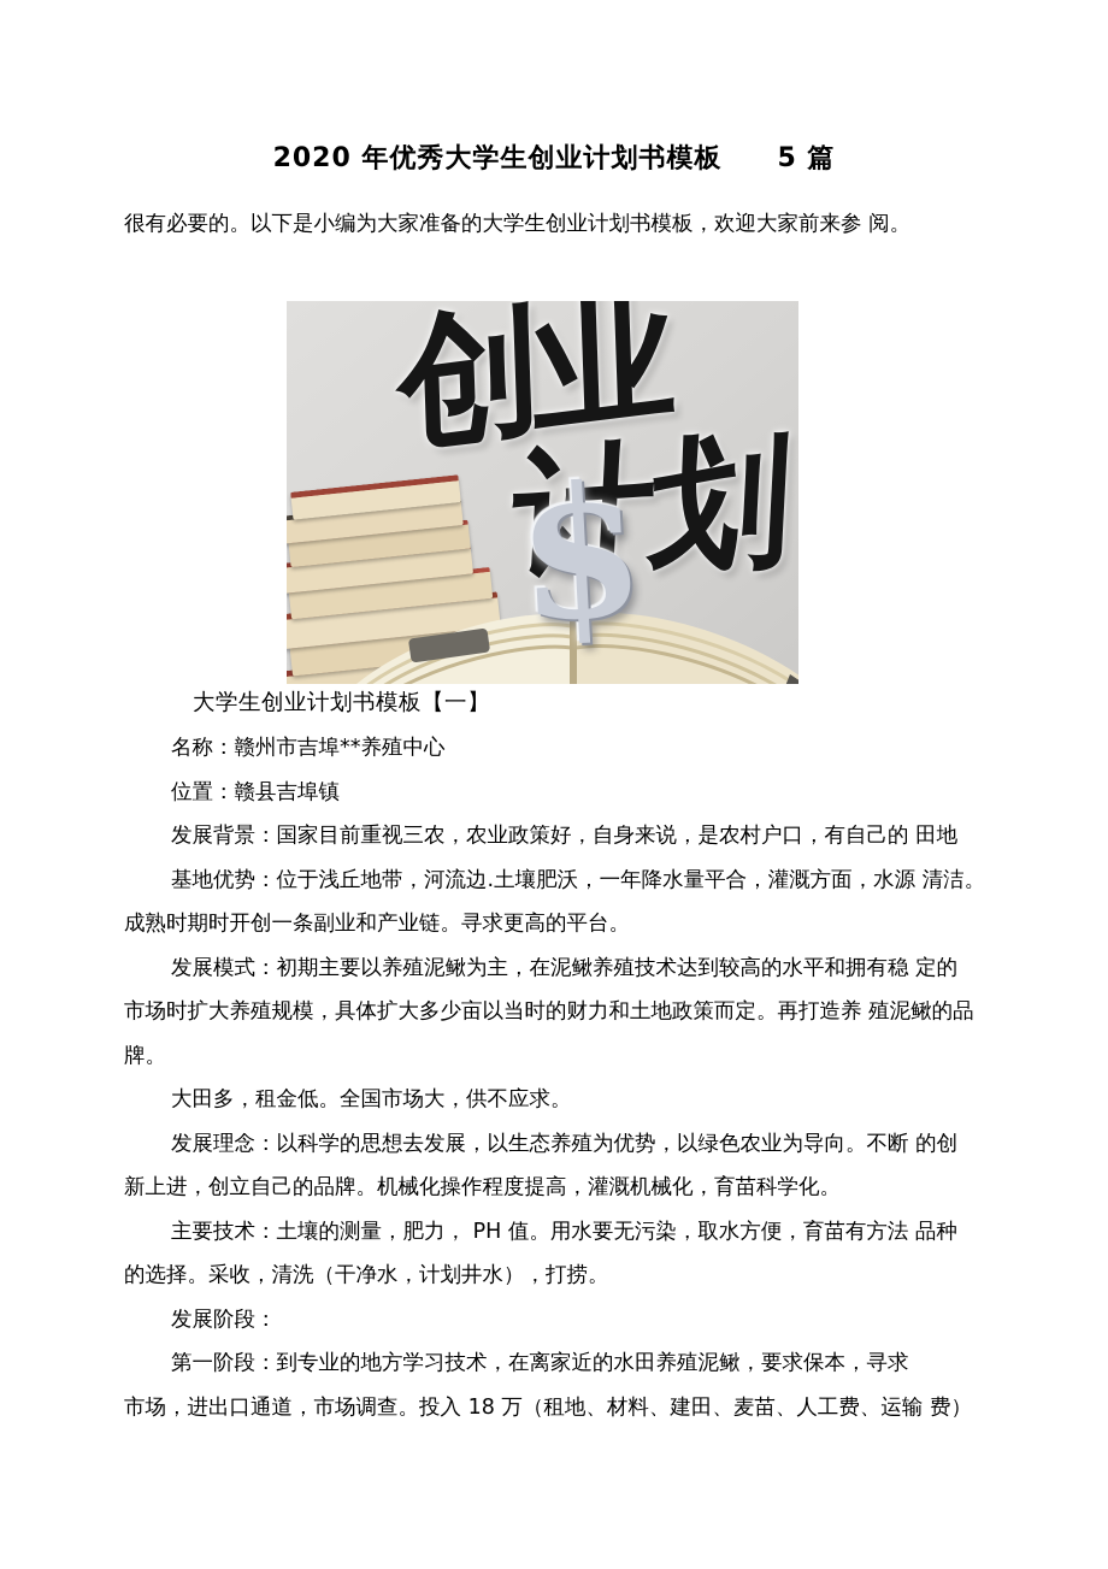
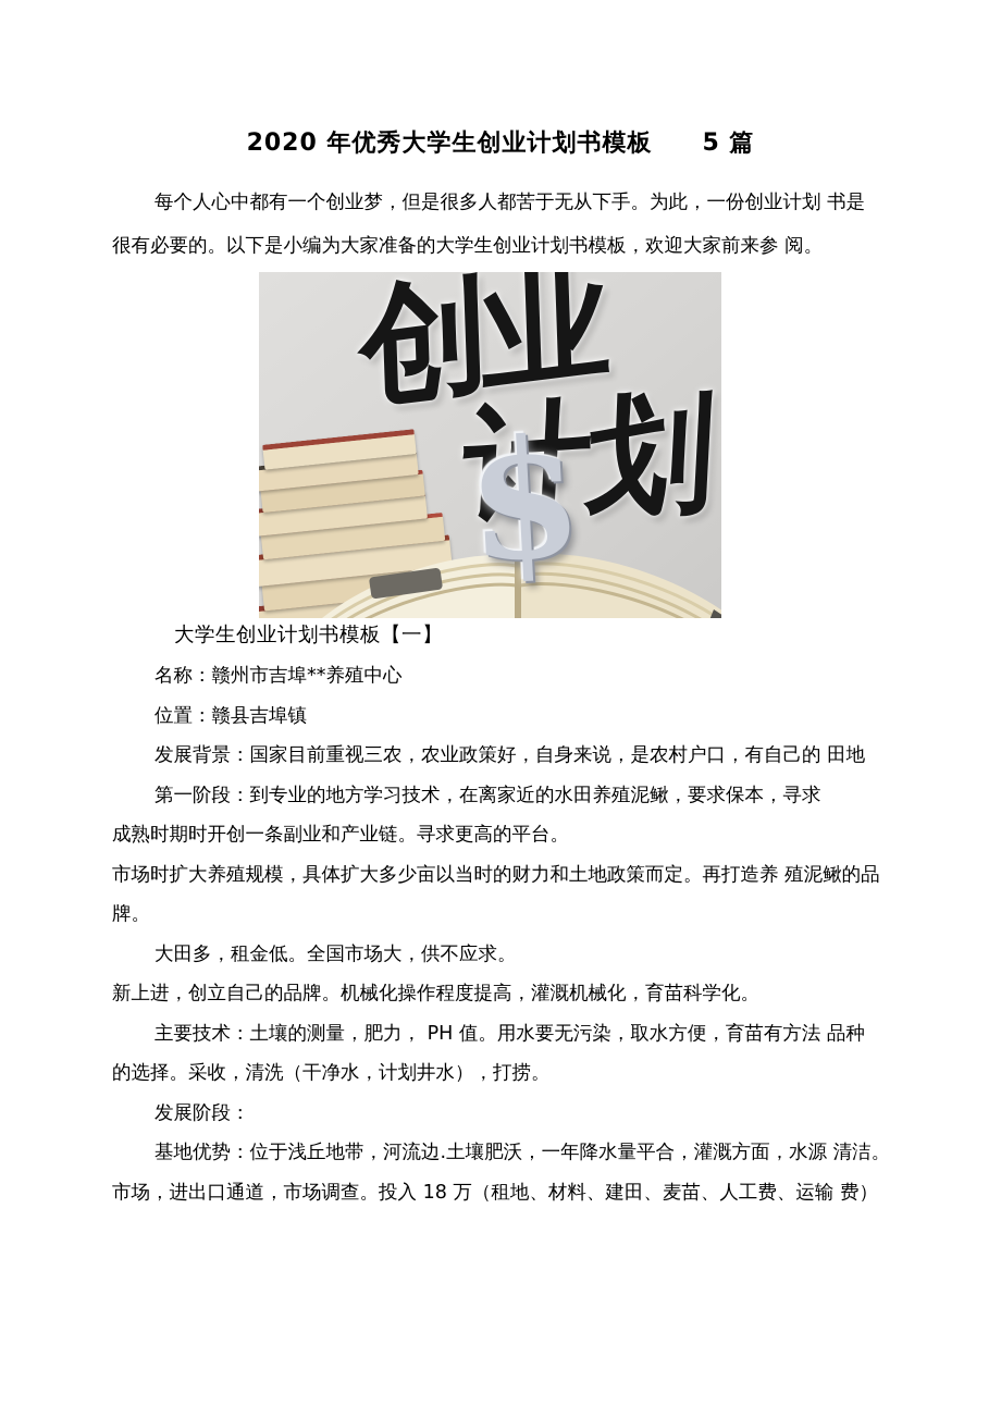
  2020 年优秀大学生创业计划书模板 5 篇
+ 每个人心中都有一个创业梦，但是很多人都苦于无从下手。为此，一份创业计划 书是
  很有必要的。以下是小编为大家准备的大学生创业计划书模板，欢迎大家前来参 阅。
  大学生创业计划书模板【一】
  名称：赣州市吉埠**养殖中心
  位置：赣县吉埠镇
  发展背景：国家目前重视三农，农业政策好，自身来说，是农村户口，有自己的 田地
- 基地优势：位于浅丘地带，河流边.土壤肥沃，一年降水量平合，灌溉方面，水源 清洁。
+ 第一阶段：到专业的地方学习技术，在离家近的水田养殖泥鳅，要求保本，寻求
  成熟时期时开创一条副业和产业链。寻求更高的平台。
- 发展模式：初期主要以养殖泥鳅为主，在泥鳅养殖技术达到较高的水平和拥有稳 定的
  市场时扩大养殖规模，具体扩大多少亩以当时的财力和土地政策而定。再打造养 殖泥鳅的品
  牌。
  大田多，租金低。全国市场大，供不应求。
- 发展理念：以科学的思想去发展，以生态养殖为优势，以绿色农业为导向。不断 的创
  新上进，创立自己的品牌。机械化操作程度提高，灌溉机械化，育苗科学化。
  主要技术：土壤的测量，肥力， PH 值。用水要无污染，取水方便，育苗有方法 品种
  的选择。采收，清洗（干净水，计划井水），打捞。
  发展阶段：
- 第一阶段：到专业的地方学习技术，在离家近的水田养殖泥鳅，要求保本，寻求
+ 基地优势：位于浅丘地带，河流边.土壤肥沃，一年降水量平合，灌溉方面，水源 清洁。
  市场，进出口通道，市场调查。投入 18 万（租地、材料、建田、麦苗、人工费、运输 费）
